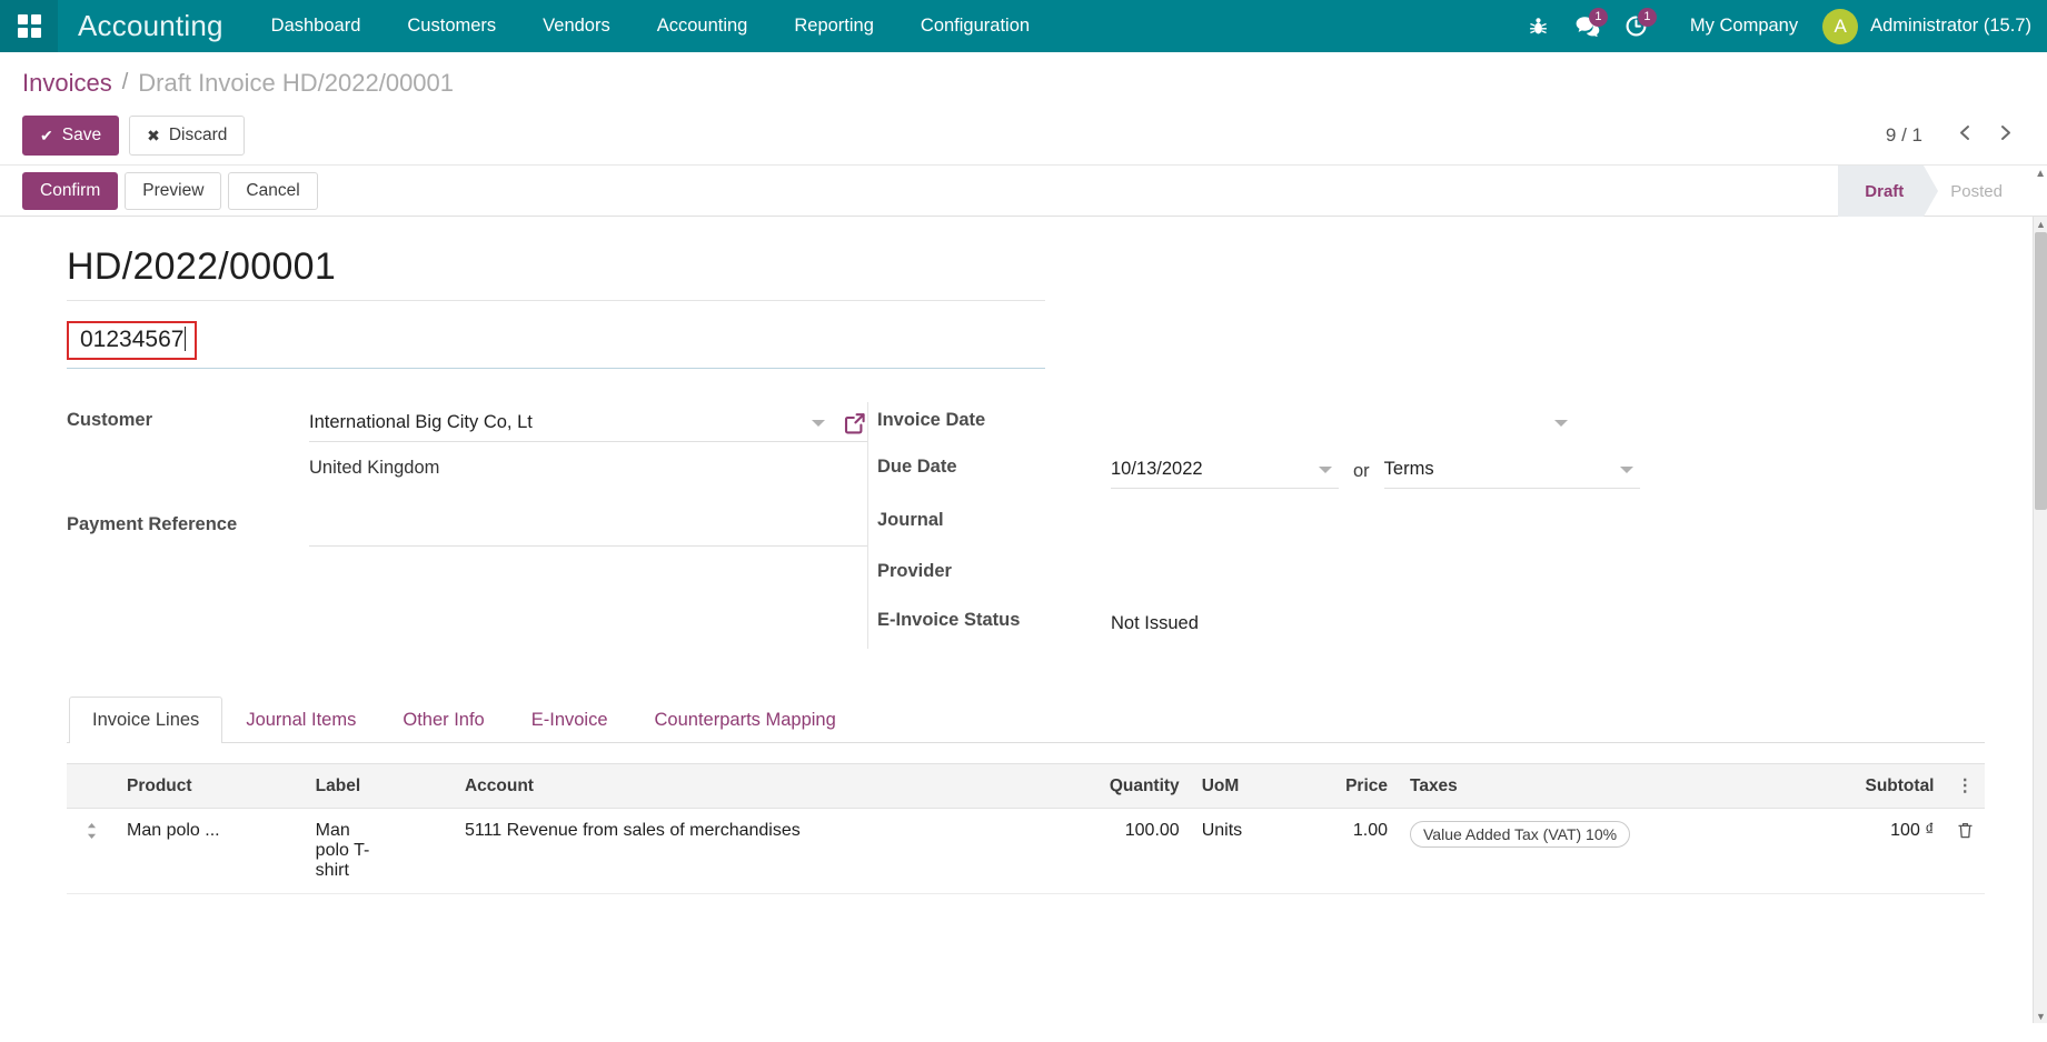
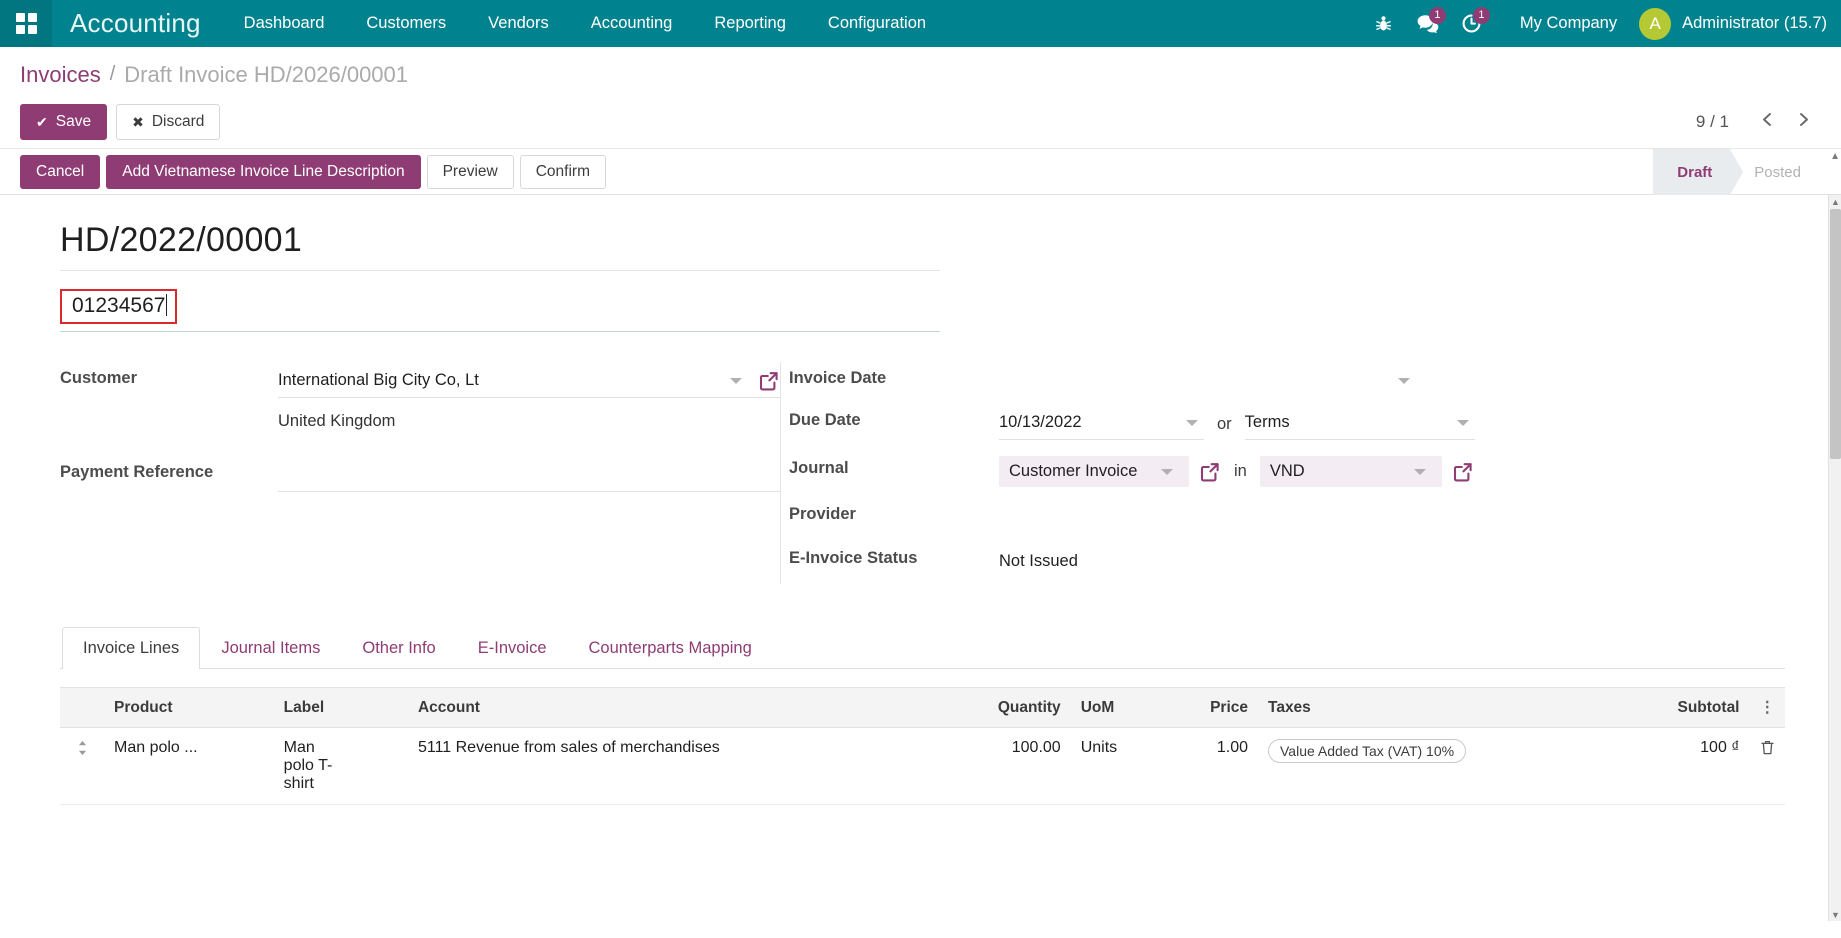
  Accounting
  Dashboard
  Customers
  Vendors
  Accounting
  Reporting
  Configuration
  1
  1
  My Company
  A
  Administrator (15.7)
  Invoices
  /
- Draft Invoice HD/2022/00001
+ Draft Invoice HD/2026/00001
  ✔
  Save
  ✖
  Discard
  9 / 1
- Confirm
+ Cancel
+ Add Vietnamese Invoice Line Description
  Preview
- Cancel
+ Confirm
  Draft
  Posted
  ▲
  HD/2022/00001
  01234567
  Customer
  International Big City Co, Lt
  United Kingdom
  Payment Reference
  Invoice Date
  Due Date
  10/13/2022
  or
  Terms
  Journal
+ Customer Invoice
+ in
+ VND
  Provider
  E-Invoice Status
  Not Issued
  Invoice Lines
  Journal Items
  Other Info
  E-Invoice
  Counterparts Mapping
  	Product	Label	Account	Quantity	UoM	Price	Taxes	Subtotal	⋮
  	Man polo ...	Man polo T-shirt	5111 Revenue from sales of merchandises	100.00	Units	1.00	Value Added Tax (VAT) 10%	100 ₫
  ▲
  ▼
